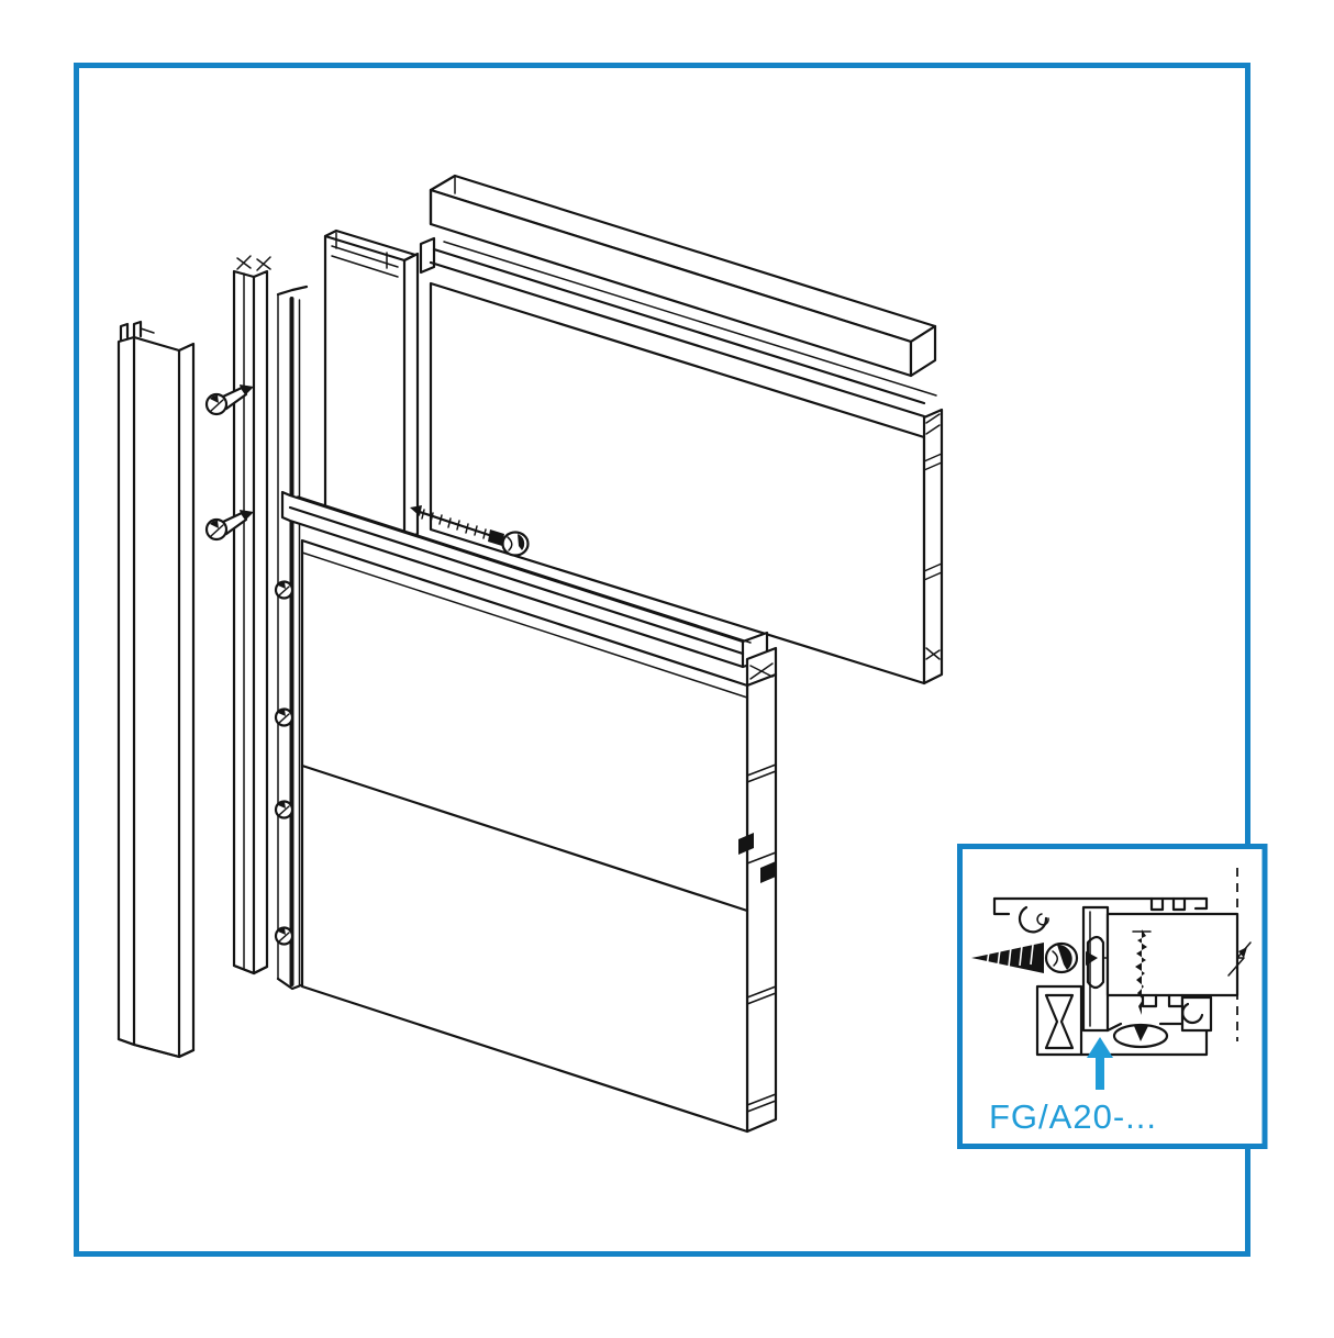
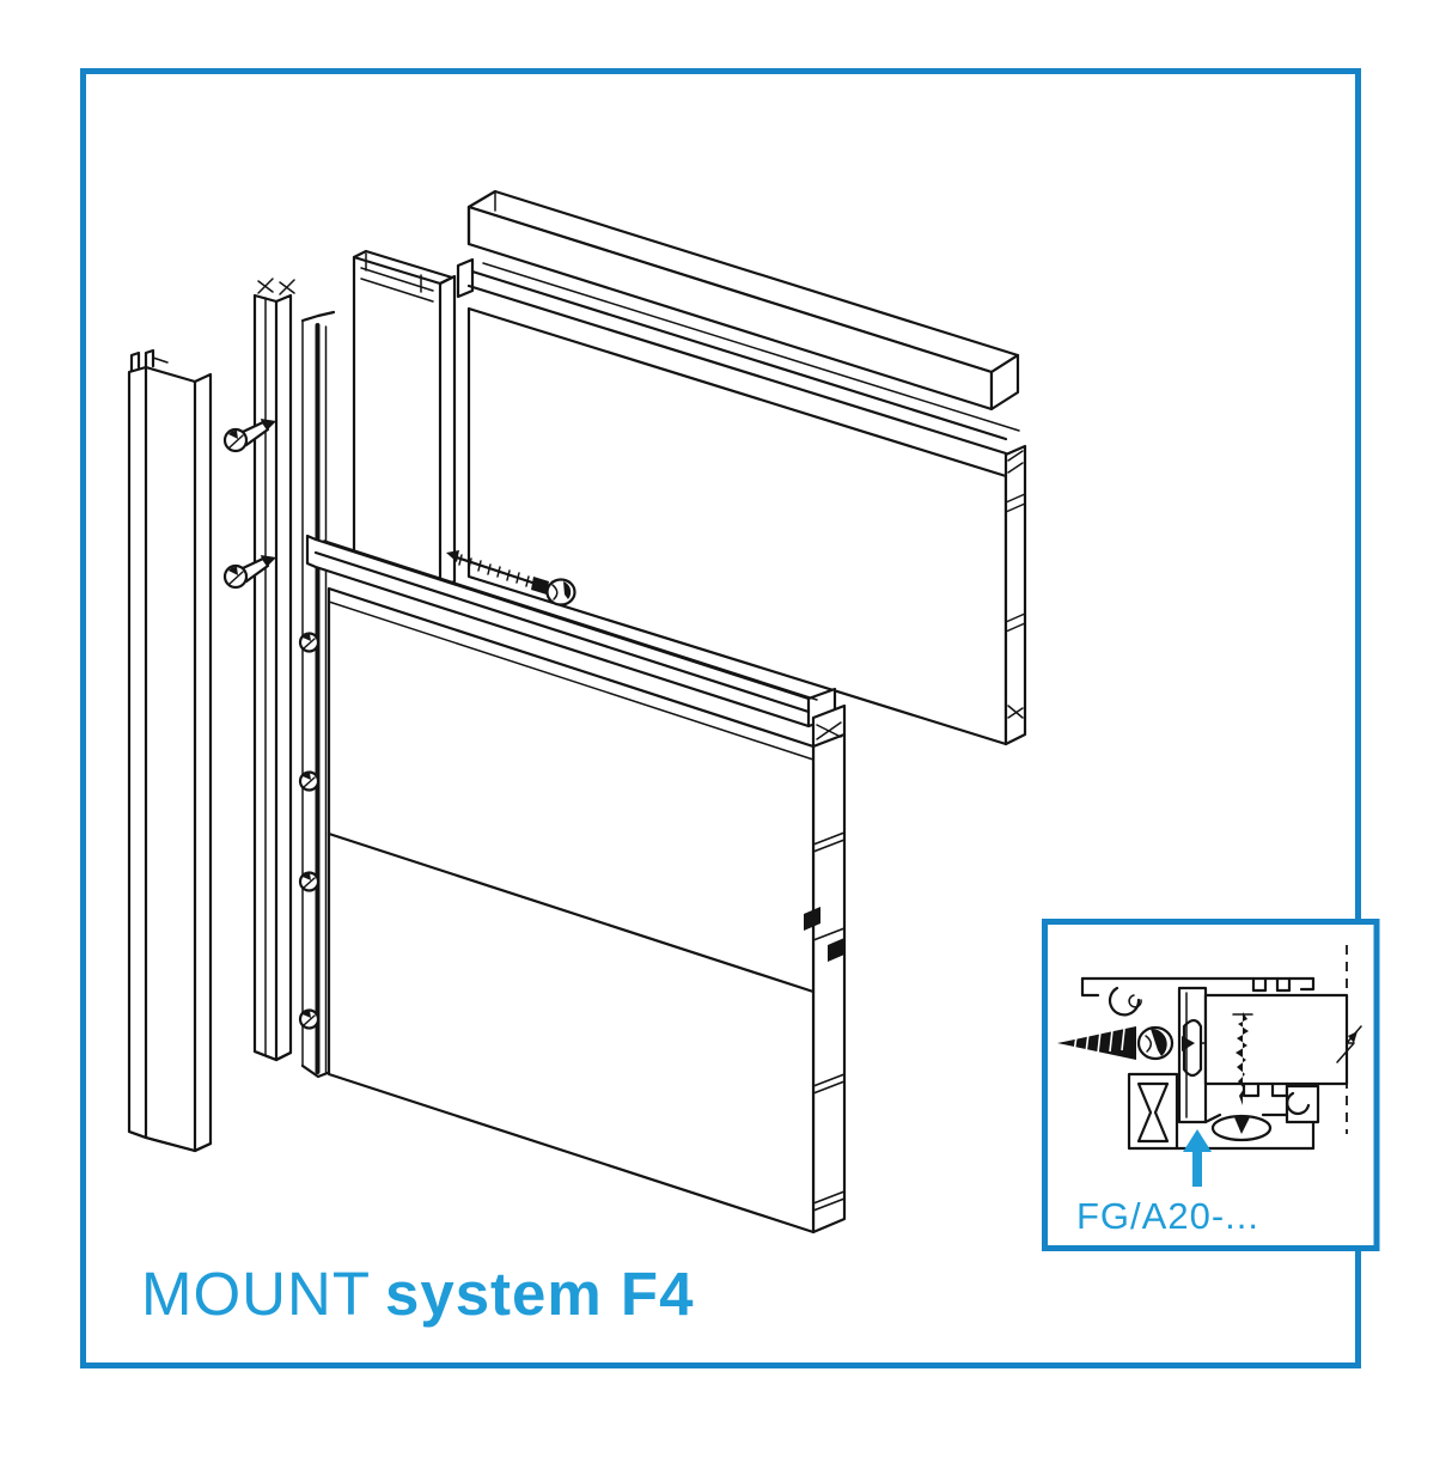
  FG/A20-...
+ MOUNT system F4
